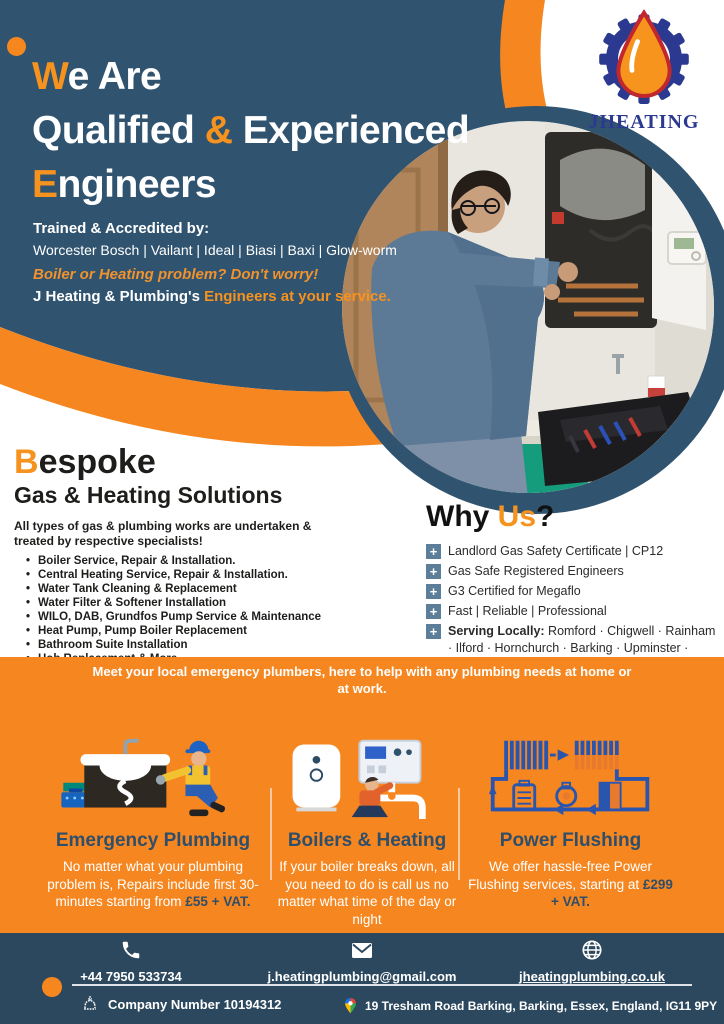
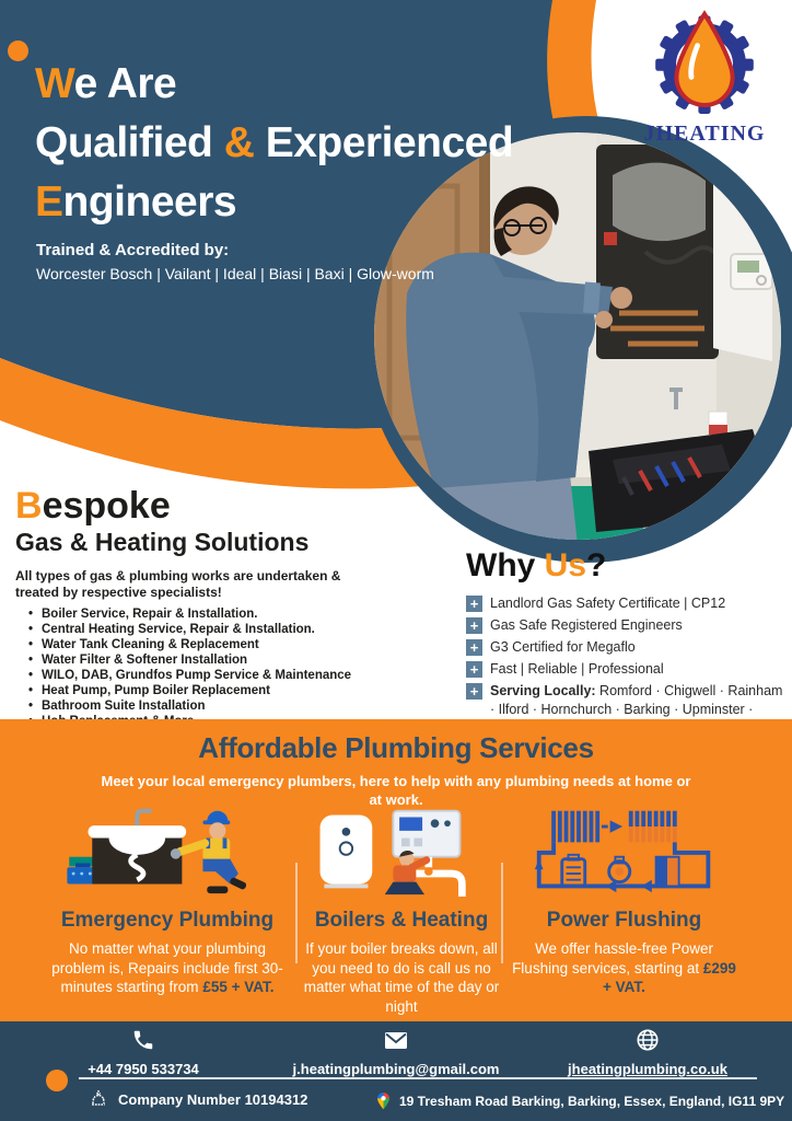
  JHEATING
  We Are
  Qualified & Experienced
  Engineers
  Trained & Accredited by:
  Worcester Bosch | Vailant | Ideal | Biasi | Baxi | Glow-worm
- Boiler or Heating problem? Don't worry!
- J Heating & Plumbing's Engineers at your service.
  Bespoke
  Gas & Heating Solutions
  All types of gas & plumbing works are undertaken & treated by respective specialists!
  Boiler Service, Repair & Installation.
  Central Heating Service, Repair & Installation.
  Water Tank Cleaning & Replacement
  Water Filter & Softener Installation
  WILO, DAB, Grundfos Pump Service & Maintenance
  Heat Pump, Pump Boiler Replacement
  Bathroom Suite Installation
  Why Us?
  +
  Landlord Gas Safety Certificate | CP12
  +
  Gas Safe Registered Engineers
  +
  G3 Certified for Megaflo
  +
  Fast | Reliable | Professional
  +
  Serving Locally: Romford · Chigwell · Rainham · Ilford · Hornchurch · Barking · Upminster ·
+ Affordable Plumbing Services
  Meet your local emergency plumbers, here to help with any plumbing needs at home or at work.
  Emergency Plumbing
  No matter what your plumbing problem is, Repairs include first 30-minutes starting from £55 + VAT.
  Boilers & Heating
  If your boiler breaks down, all you need to do is call us no matter what time of the day or night
  Power Flushing
  We offer hassle-free Power Flushing services, starting at £299 + VAT.
  +44 7950 533734
  j.heatingplumbing@gmail.com
  jheatingplumbing.co.uk
  Company Number 10194312
  19 Tresham Road Barking, Barking, Essex, England, IG11 9PY
